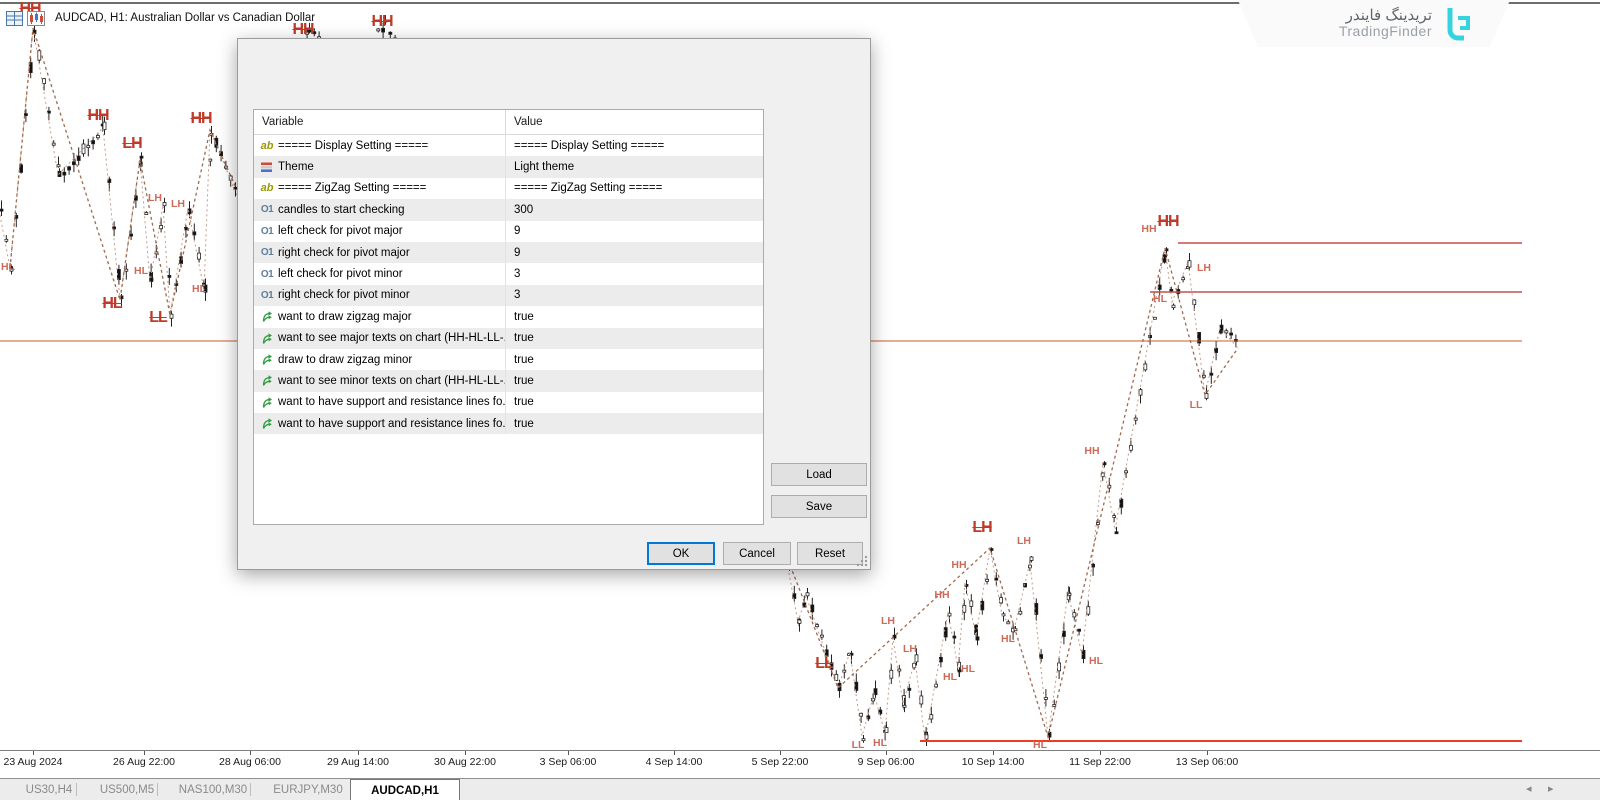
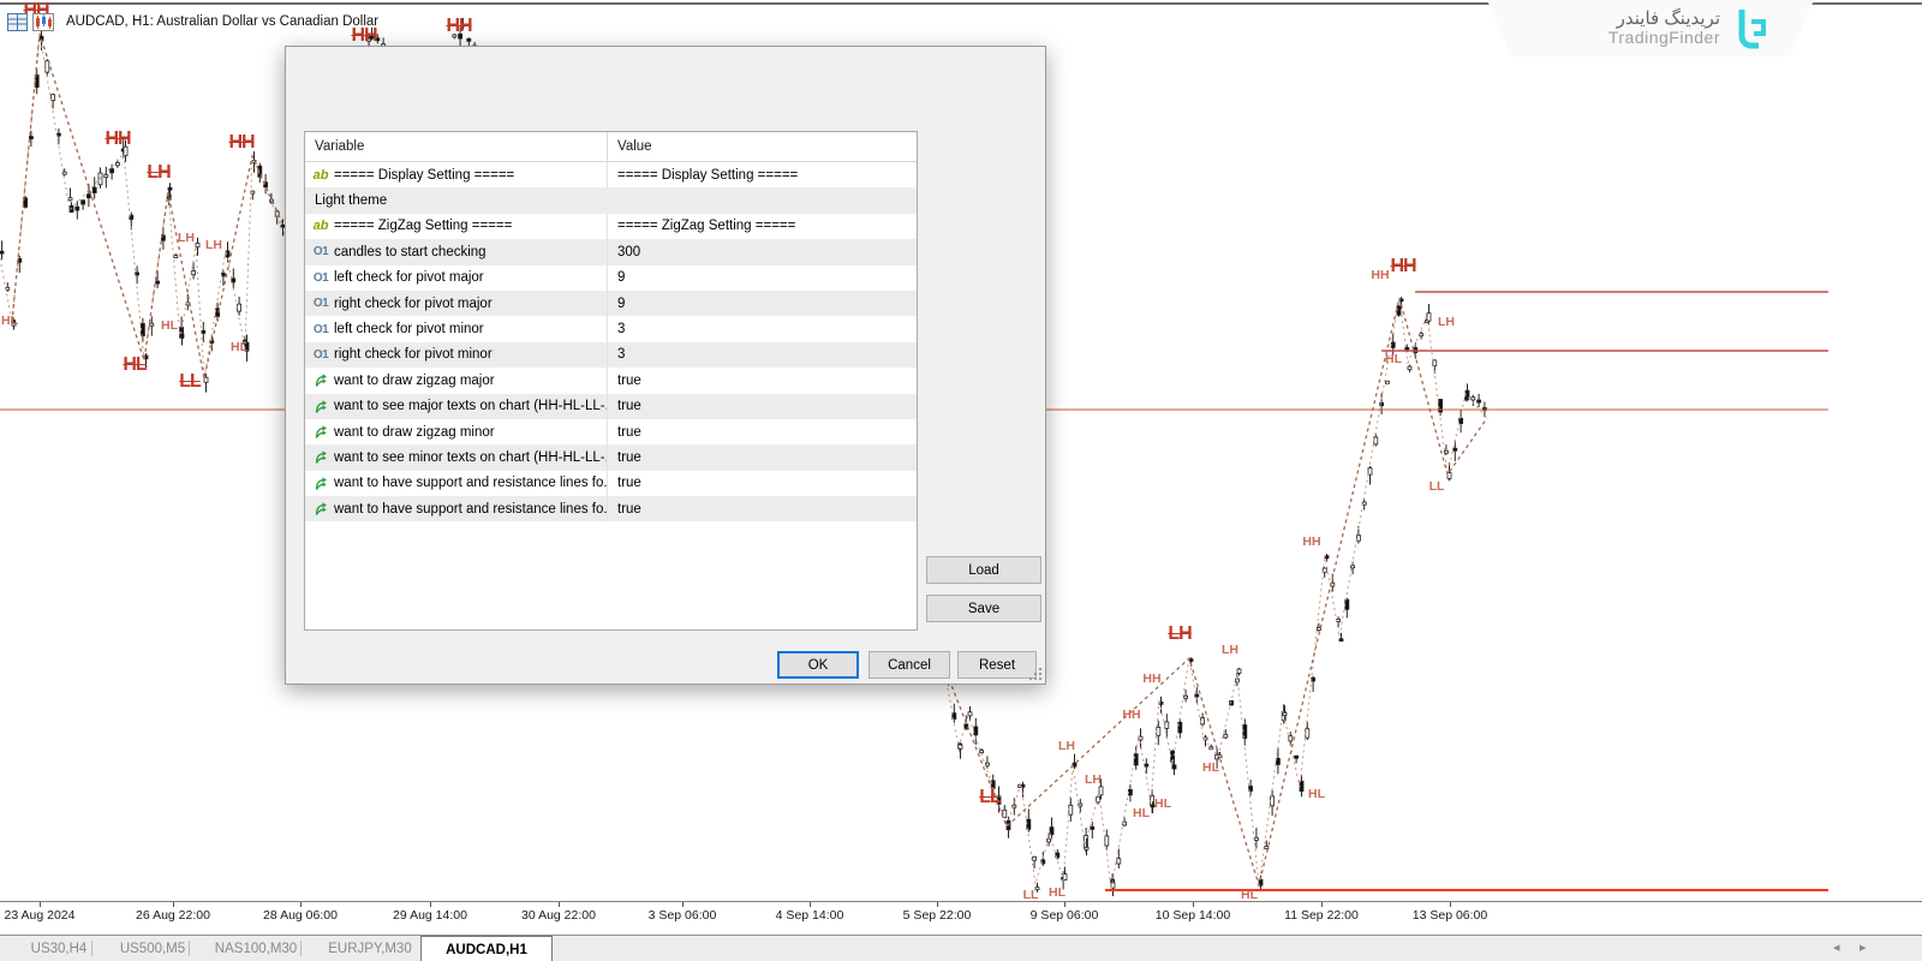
  HH
  HL
  HH
  LH
  LH
  LH
  HL
  HL
  HL
  LL
  HH
  HH
  HH
  LL
  LL
  HL
  LH
  LH
  HH
  HH
  HL
  HL
  LH
  HL
  LH
  HL
  HL
  HH
  HH
  HH
  HL
  LH
  LL
  AUDCAD, H1: Australian Dollar vs Canadian Dollar
  23 Aug 2024
  26 Aug 22:00
  28 Aug 06:00
  29 Aug 14:00
  30 Aug 22:00
  3 Sep 06:00
  4 Sep 14:00
  5 Sep 22:00
  9 Sep 06:00
  10 Sep 14:00
  11 Sep 22:00
  13 Sep 06:00
  ◂
  ▸
  US30,H4
  US500,M5
  NAS100,M30
  EURJPY,M30
  AUDCAD,H1
  تریدینگ فایندر
  TradingFinder
  Variable
  Value
  ab
  ===== Display Setting =====
  ===== Display Setting =====
- Theme
  Light theme
  ab
  ===== ZigZag Setting =====
  ===== ZigZag Setting =====
  O1
  candles to start checking
  300
  O1
  left check for pivot major
  9
  O1
  right check for pivot major
  9
  O1
  left check for pivot minor
  3
  O1
  right check for pivot minor
  3
  want to draw zigzag major
  true
  want to see major texts on chart (HH-HL-LL-
  true
- draw to draw zigzag minor
+ want to draw zigzag minor
  true
  want to see minor texts on chart (HH-HL-LL-
  true
  want to have support and resistance lines fo.
  true
  want to have support and resistance lines fo.
  true
  Load
  Save
  OK
  Cancel
  Reset
